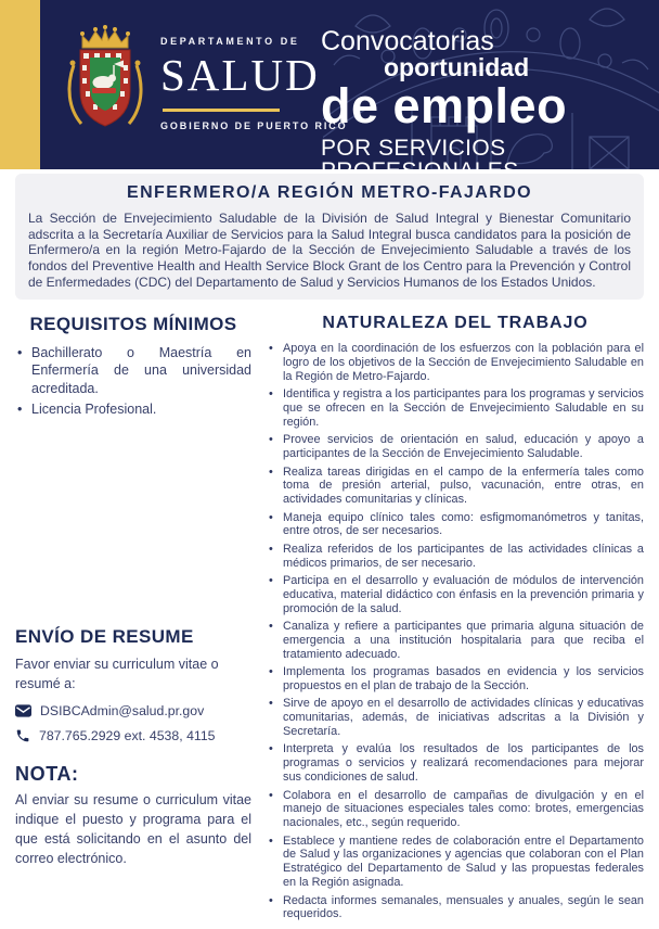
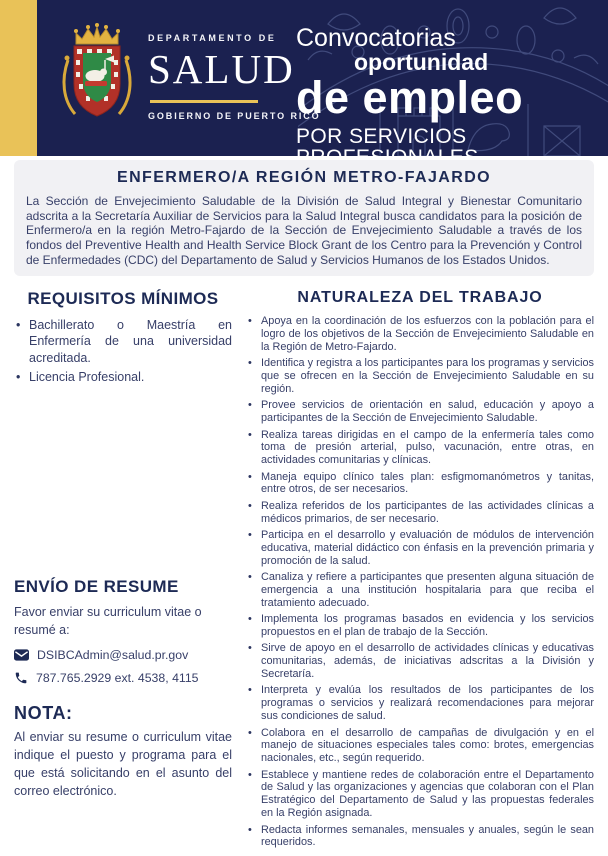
  DEPARTAMENTO DE
  SALUD
  GOBIERNO DE PUERTO RICO
  Convocatorias
  oportunidad
  de empleo
  ENFERMERO/A REGIÓN METRO-FAJARDO
  La Sección de Envejecimiento Saludable de la División de Salud Integral y Bienestar Comunitario adscrita a la Secretaría Auxiliar de Servicios para la Salud Integral busca candidatos para la posición de Enfermero/a en la región Metro-Fajardo de la Sección de Envejecimiento Saludable a través de los fondos del Preventive Health and Health Service Block Grant de los Centro para la Prevención y Control de Enfermedades (CDC) del Departamento de Salud y Servicios Humanos de los Estados Unidos.
  REQUISITOS MÍNIMOS
  Bachillerato o Maestría en Enfermería de una universidad acreditada.
  Licencia Profesional.
  ENVÍO DE RESUME
  Favor enviar su curriculum vitae o resumé a:
  DSIBCAdmin@salud.pr.gov
  787.765.2929 ext. 4538, 4115
  NOTA:
  Al enviar su resume o curriculum vitae indique el puesto y programa para el que está solicitando en el asunto del correo electrónico.
  NATURALEZA DEL TRABAJO
  Apoya en la coordinación de los esfuerzos con la población para el logro de los objetivos de la Sección de Envejecimiento Saludable en la Región de Metro-Fajardo.
  Identifica y registra a los participantes para los programas y servicios que se ofrecen en la Sección de Envejecimiento Saludable en su región.
  Provee servicios de orientación en salud, educación y apoyo a participantes de la Sección de Envejecimiento Saludable.
  Realiza tareas dirigidas en el campo de la enfermería tales como toma de presión arterial, pulso, vacunación, entre otras, en actividades comunitarias y clínicas.
- Maneja equipo clínico tales como: esfigmomanómetros y tanitas, entre otros, de ser necesarios.
+ Maneja equipo clínico tales plan: esfigmomanómetros y tanitas, entre otros, de ser necesarios.
  Realiza referidos de los participantes de las actividades clínicas a médicos primarios, de ser necesario.
  Participa en el desarrollo y evaluación de módulos de intervención educativa, material didáctico con énfasis en la prevención primaria y promoción de la salud.
- Canaliza y refiere a participantes que primaria alguna situación de emergencia a una institución hospitalaria para que reciba el tratamiento adecuado.
+ Canaliza y refiere a participantes que presenten alguna situación de emergencia a una institución hospitalaria para que reciba el tratamiento adecuado.
  Implementa los programas basados en evidencia y los servicios propuestos en el plan de trabajo de la Sección.
  Sirve de apoyo en el desarrollo de actividades clínicas y educativas comunitarias, además, de iniciativas adscritas a la División y Secretaría.
  Interpreta y evalúa los resultados de los participantes de los programas o servicios y realizará recomendaciones para mejorar sus condiciones de salud.
  Colabora en el desarrollo de campañas de divulgación y en el manejo de situaciones especiales tales como: brotes, emergencias nacionales, etc., según requerido.
  Establece y mantiene redes de colaboración entre el Departamento de Salud y las organizaciones y agencias que colaboran con el Plan Estratégico del Departamento de Salud y las propuestas federales en la Región asignada.
  Redacta informes semanales, mensuales y anuales, según le sean requeridos.
